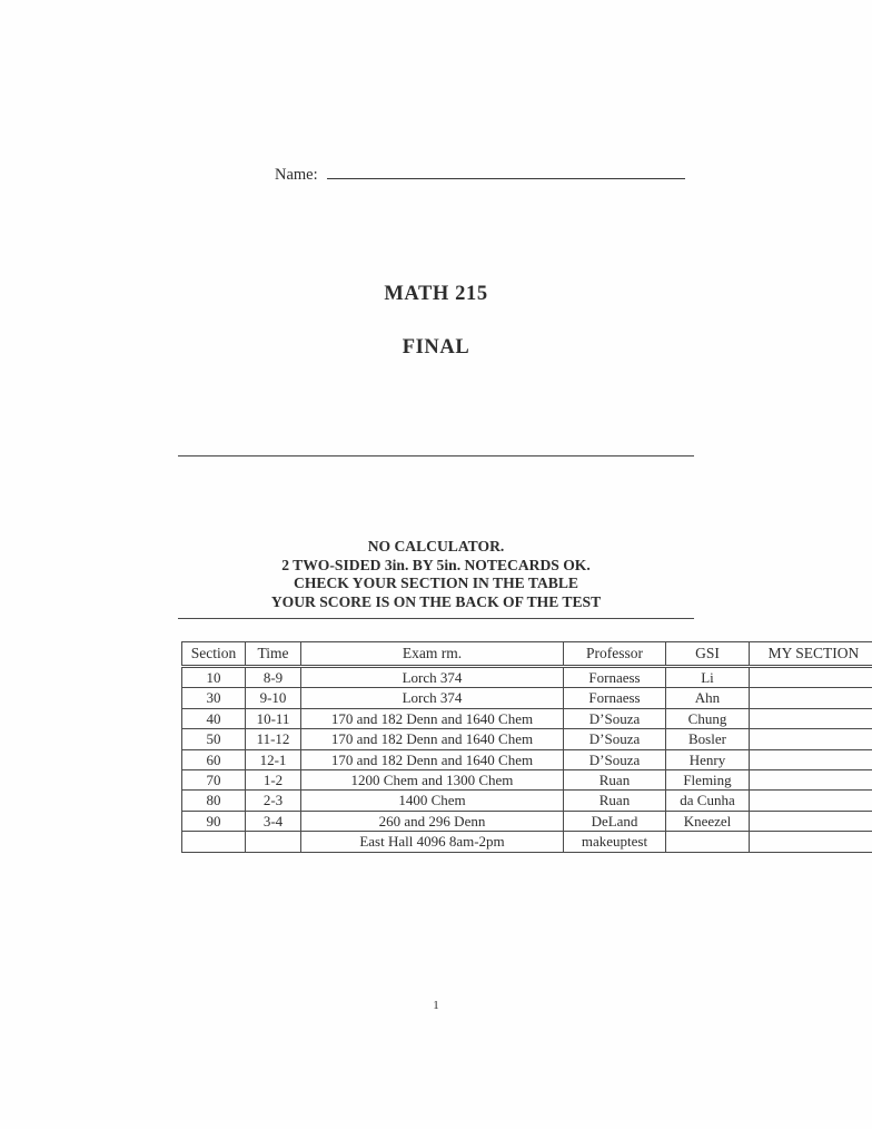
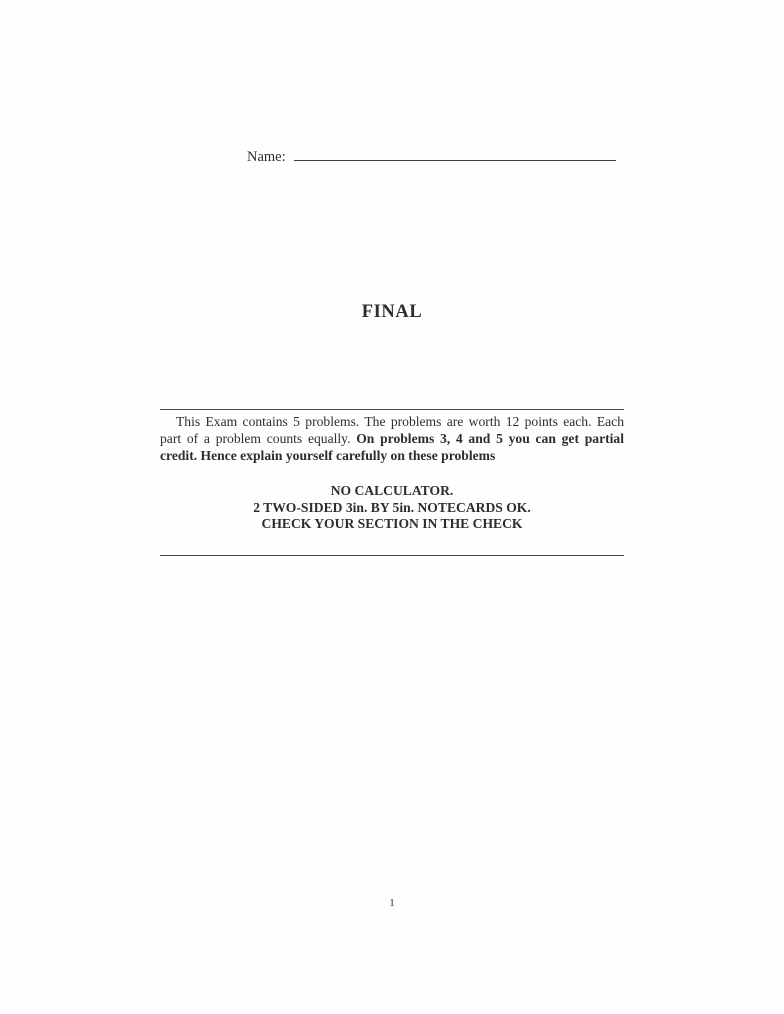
  Name:
- MATH 215
  FINAL
+ This Exam contains 5 problems. The problems are worth 12 points each. Each part of a problem counts equally. On problems 3, 4 and 5 you can get partial credit. Hence explain yourself carefully on these problems
  NO CALCULATOR.
  2 TWO-SIDED 3in. BY 5in. NOTECARDS OK.
- CHECK YOUR SECTION IN THE TABLE
+ CHECK YOUR SECTION IN THE CHECK
- YOUR SCORE IS ON THE BACK OF THE TEST
- Section	Time	Exam rm.	Professor	GSI	MY SECTION
- 10	8-9	Lorch 374	Fornaess	Li
- 30	9-10	Lorch 374	Fornaess	Ahn
- 40	10-11	170 and 182 Denn and 1640 Chem	D’Souza	Chung
- 50	11-12	170 and 182 Denn and 1640 Chem	D’Souza	Bosler
- 60	12-1	170 and 182 Denn and 1640 Chem	D’Souza	Henry
- 70	1-2	1200 Chem and 1300 Chem	Ruan	Fleming
- 80	2-3	1400 Chem	Ruan	da Cunha
- 90	3-4	260 and 296 Denn	DeLand	Kneezel
- 		East Hall 4096 8am-2pm	makeuptest
  1
